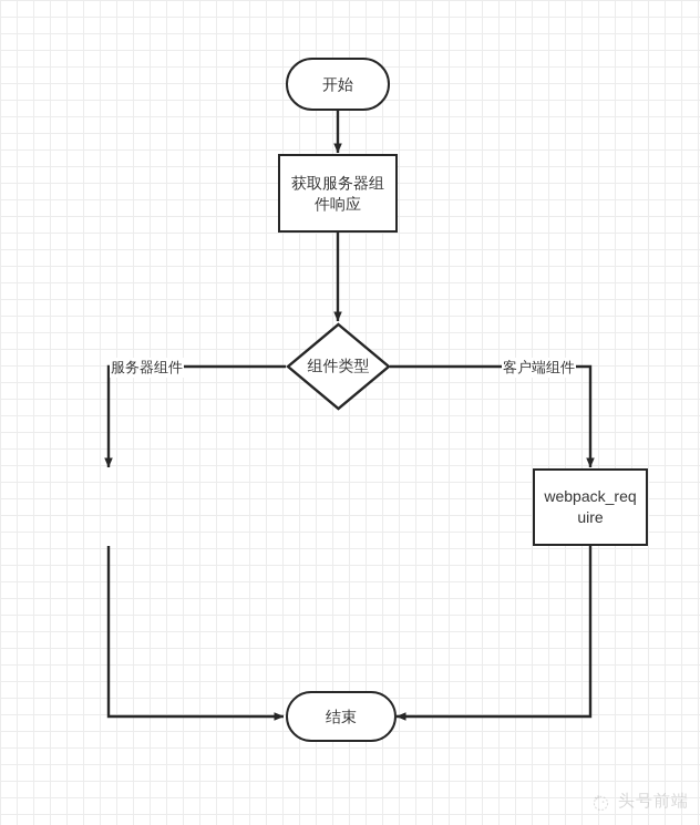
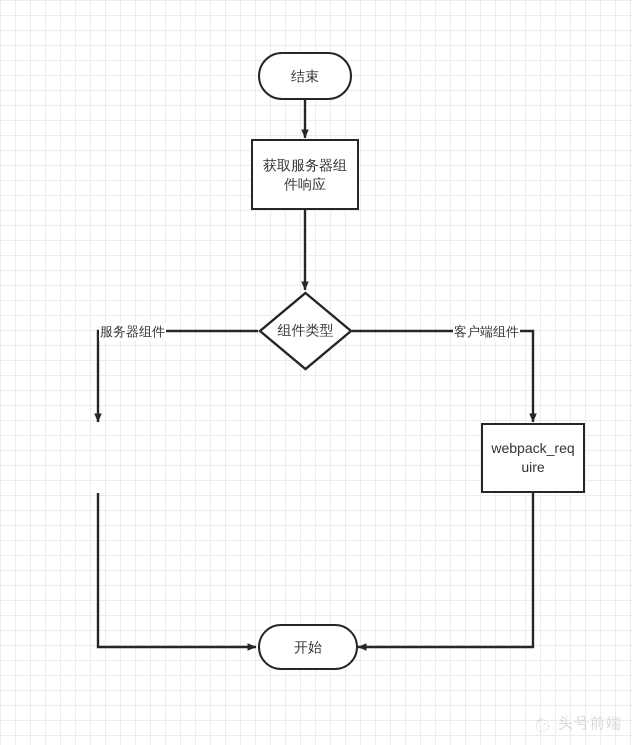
- 开始
+ 结束
  获取服务器组件响应
  组件类型
  webpack_require
- 结束
+ 开始
  服务器组件
  客户端组件
  头号前端
